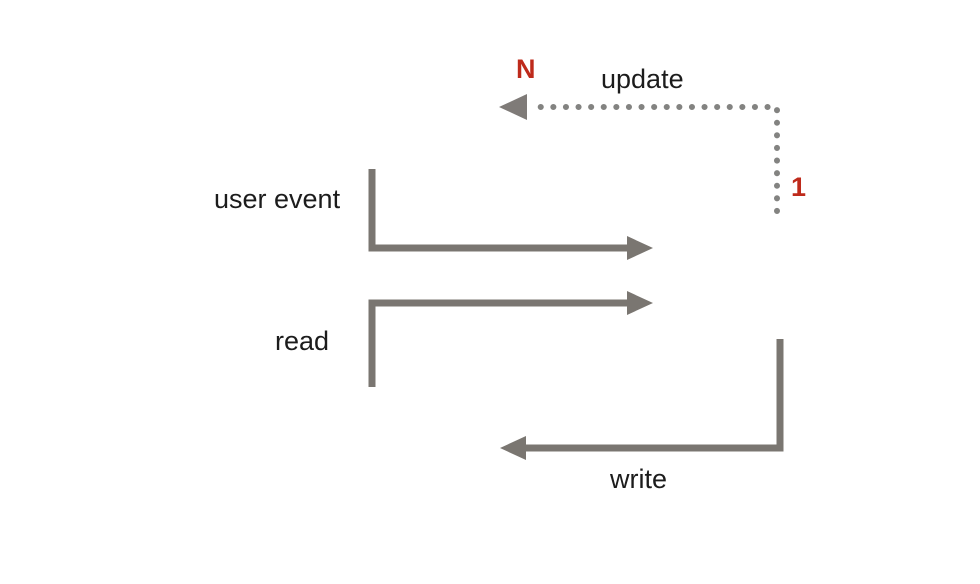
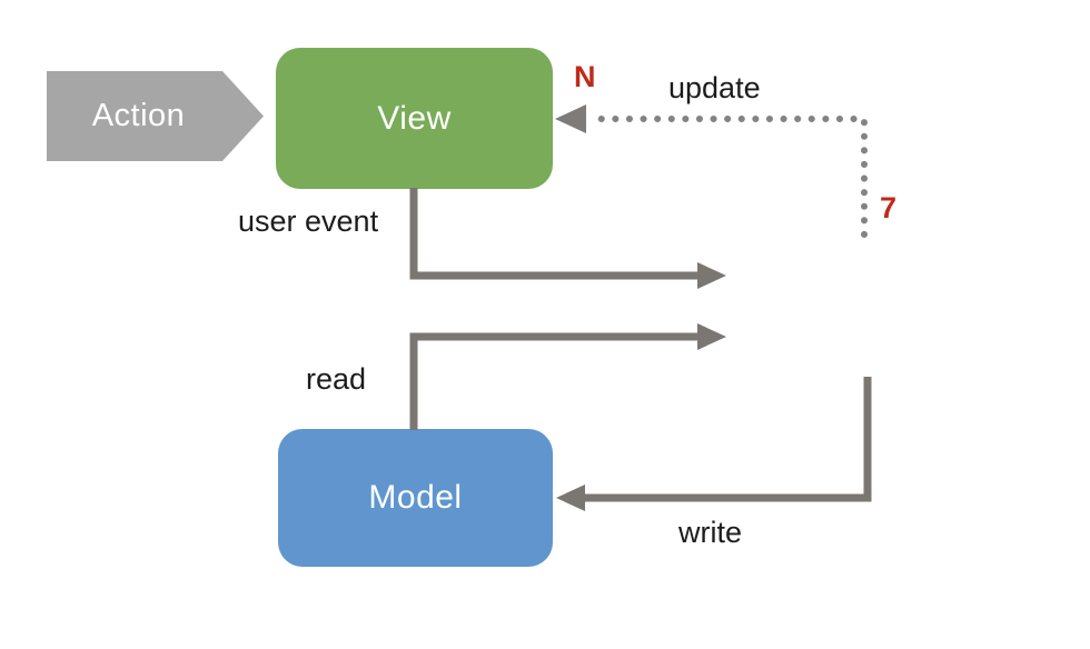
+ Action
+ View
+ Model
  user event
  update
  read
  write
  N
- 1
+ 7
